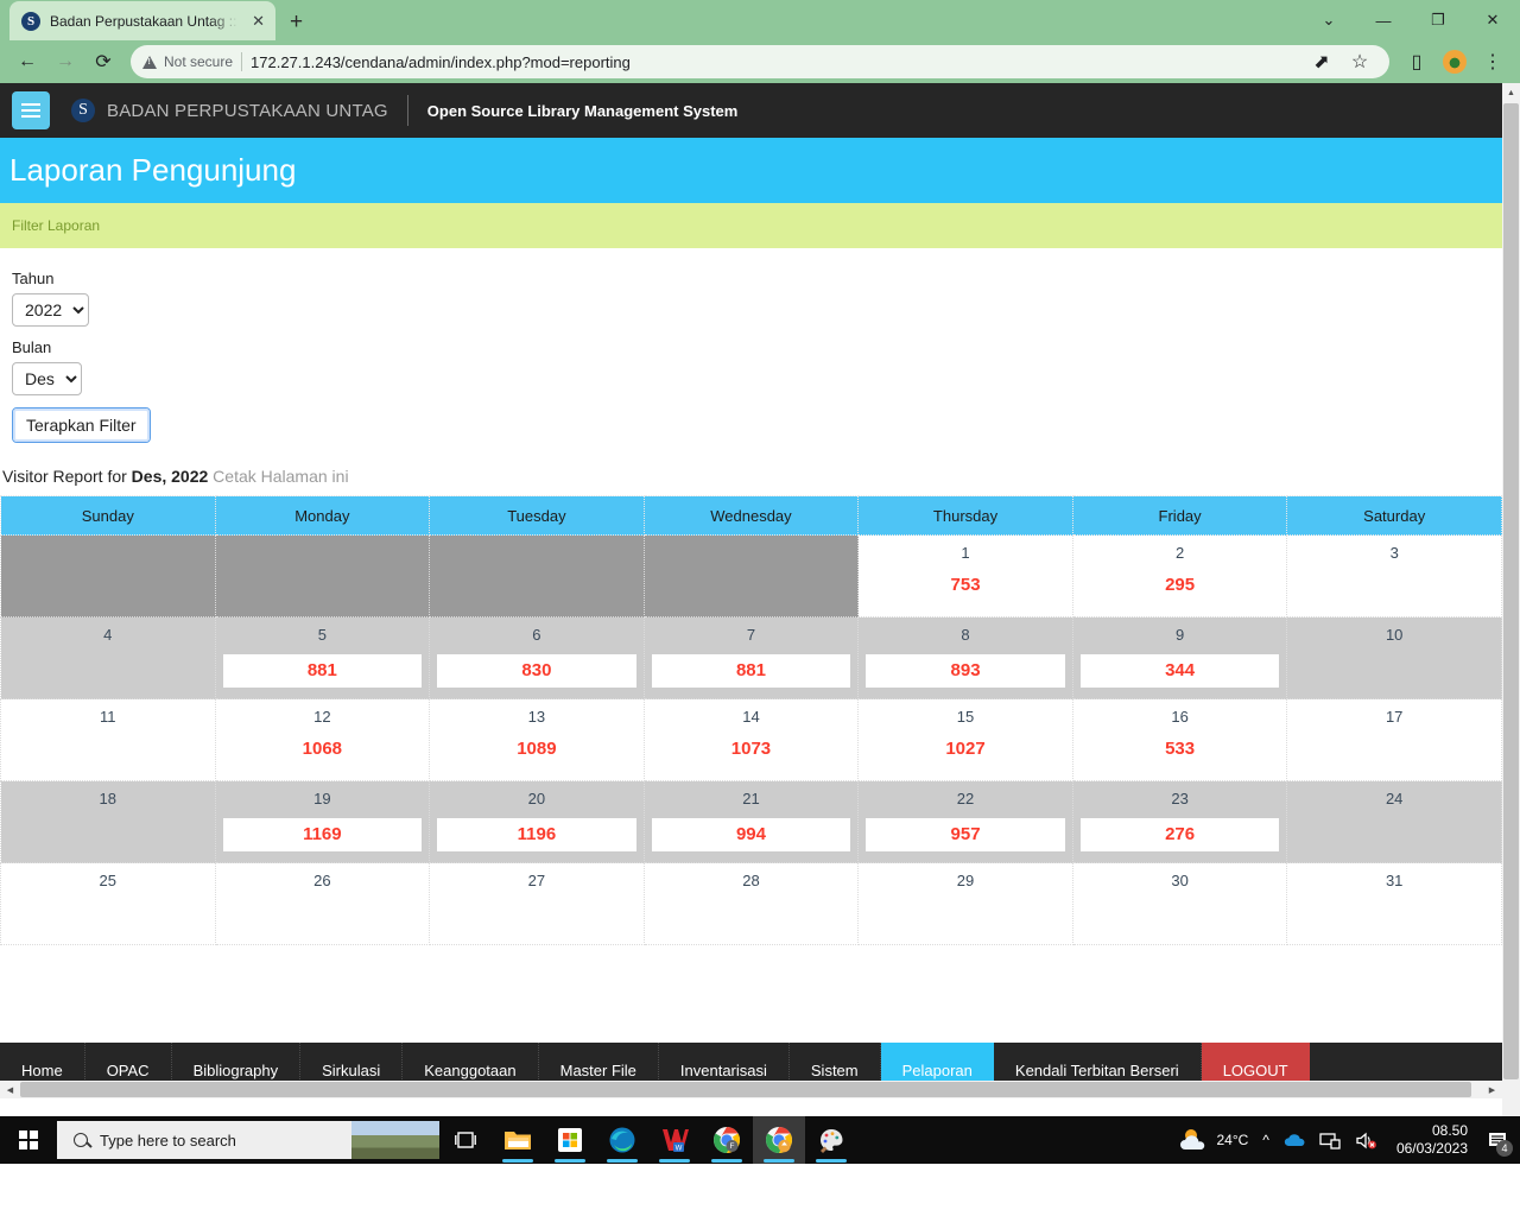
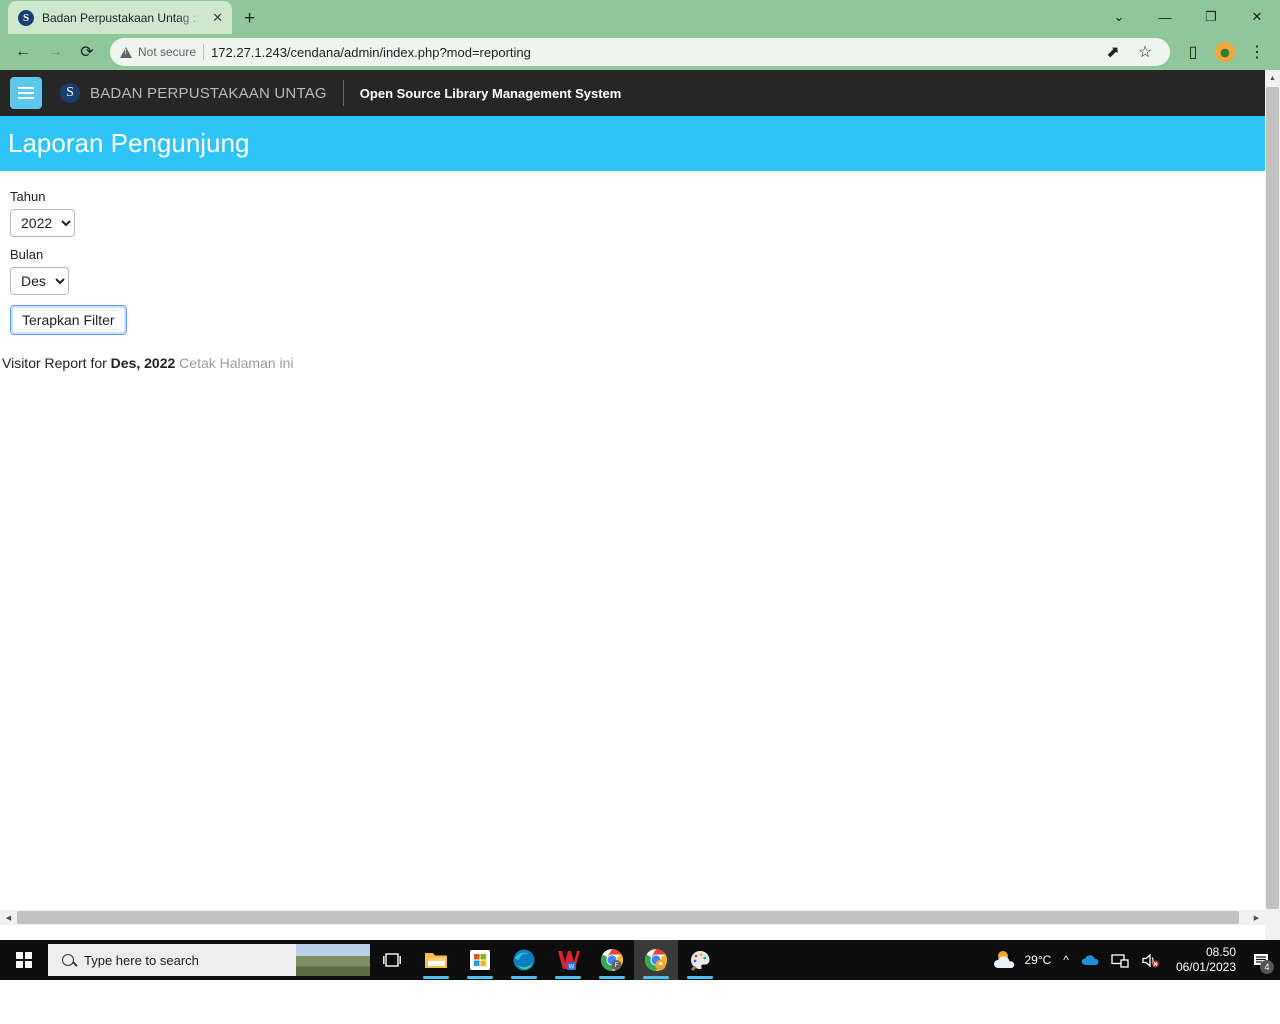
  S
  Badan Perpustakaan Untag ::
  ✕
  +
  ⌄
  —
  ❐
  ✕
  ←
  →
  ⟳
  Not secure
  172.27.1.243/cendana/admin/index.php?mod=reporting
  ⬈
  ☆
  ▯
  ⋮
  S
  BADAN PERPUSTAKAAN UNTAG
  Open Source Library Management System
  Laporan Pengunjung
- Filter Laporan
  Tahun
  2022
  Bulan
  Des
  Terapkan Filter
  Visitor Report for Des, 2022 Cetak Halaman ini
- Sunday	Monday	Tuesday	Wednesday	Thursday	Friday	Saturday
- 				1753	2295	3
- 4	5881	6830	7881	8893	9344	10
- 11	121068	131089	141073	151027	16533	17
- 18	191169	201196	21994	22957	23276	24
- 25	26	27	28	29	30	31
- Home
- OPAC
- Bibliography
- Sirkulasi
- Keanggotaan
- Master File
- Inventarisasi
- Sistem
- Pelaporan
- Kendali Terbitan Berseri
- LOGOUT
  Type here to search
- 24°C
+ 29°C
  ^
  08.50
- 06/03/2023
+ 06/01/2023
  4
